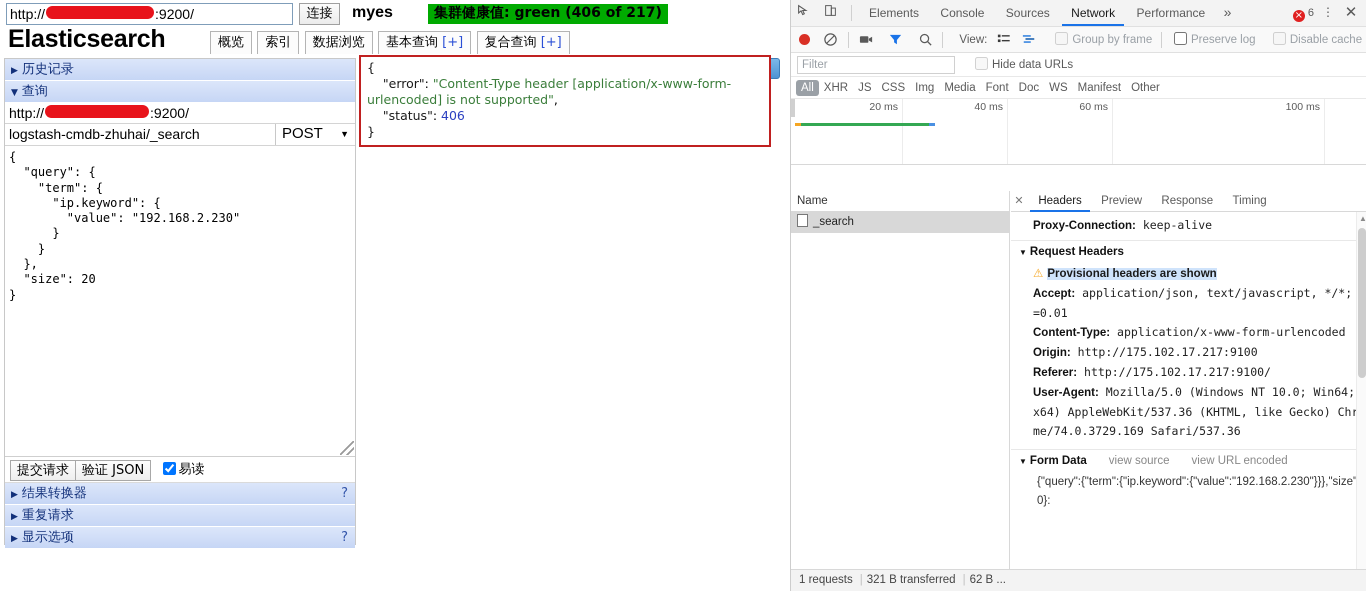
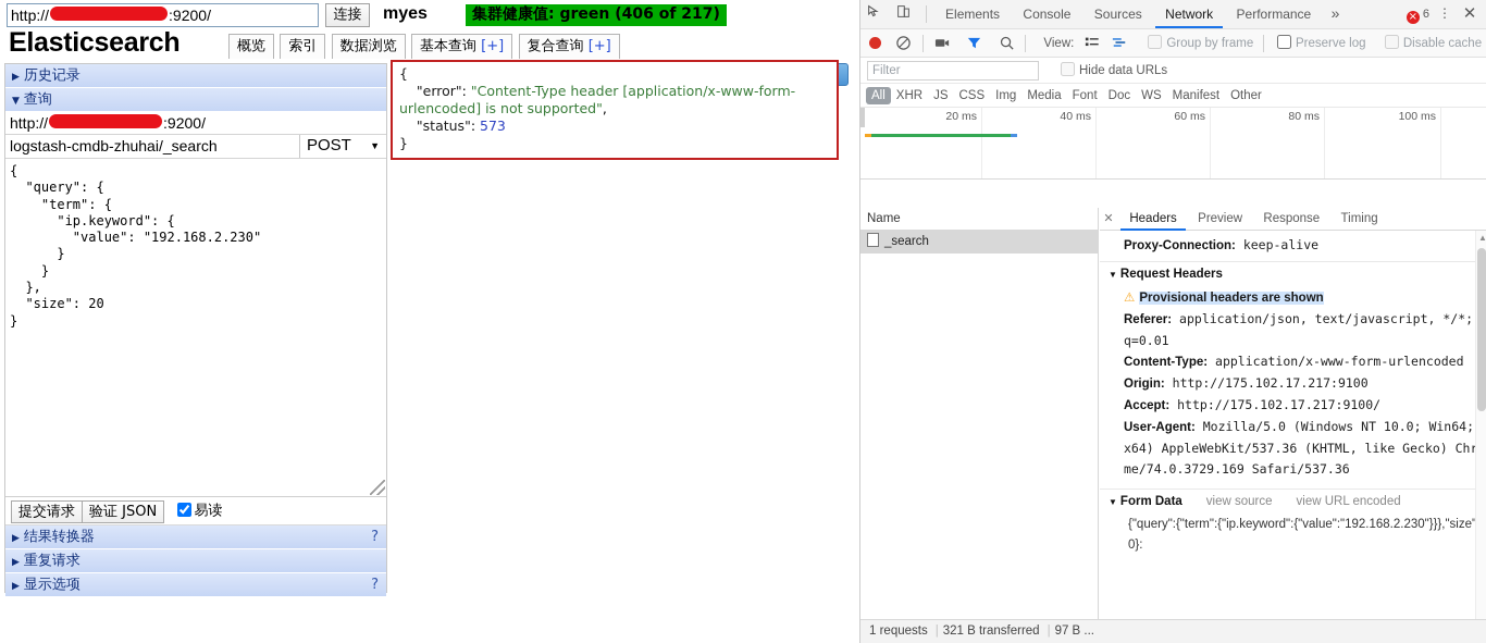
  http://xxxxxxxxxxxx :9200/
  连接
  myes
  集群健康值: green (406 of 217)
  Elasticsearch
  概览 索引 数据浏览 基本查询 [+] 复合查询 [+]
  ▶ 历史记录
  ▼ 查询
  http://xxxxxxxxxxx :9200/
  logstash-cmdb-zhuhai/_search
  POST
  ▼
  {
  "query": {
  "term": {
  "ip.keyword": {
  "value": "192.168.2.230"
  }
  }
  },
  "size": 20
  }
  提交请求 验证 JSON 易读
  ▶ 结果转换器
  ?
  ▶ 重复请求
  ▶ 显示选项
  ?
  { "error": "Content-Type header [application/x-www-form-urlencoded] is not supported",
- "status": 406 }
+ "status": 573 }
  Elements Console Sources Network Performance »
  × 6
  ⋮
  ✕
  View: Group by frame Preserve log Disable cache
  Filter
  Hide data URLs
  All XHR JS CSS Img Media Font Doc WS Manifest Other
  20 ms
  40 ms
  60 ms
+ 80 ms
  100 ms
  Name
  _search
  ✕ Headers Preview Response Timing
  Proxy-Connection: keep-alive
  ▼ Request Headers
  ⚠ Provisional headers are shown
- Accept: application/json, text/javascript, */*;=0.01
+ Referer: application/json, text/javascript, */*; q=0.01
  Content-Type: application/x-www-form-urlencoded
  Origin: http://175.102.17.217:9100
- Referer: http://175.102.17.217:9100/
+ Accept: http://175.102.17.217:9100/
  User-Agent: Mozilla/5.0 (Windows NT 10.0; Win64; x64) AppleWebKit/537.36 (KHTML, like Gecko) Chrme/74.0.3729.169 Safari/537.36
  ▼ Form Data view source view URL encoded
  {"query":{"term":{"ip.keyword":{"value":"192.168.2.230"}}},"size0}:
  ▲
- 1 requests | 321 B transferred | 62 B ...
+ 1 requests | 321 B transferred | 97 B ...
